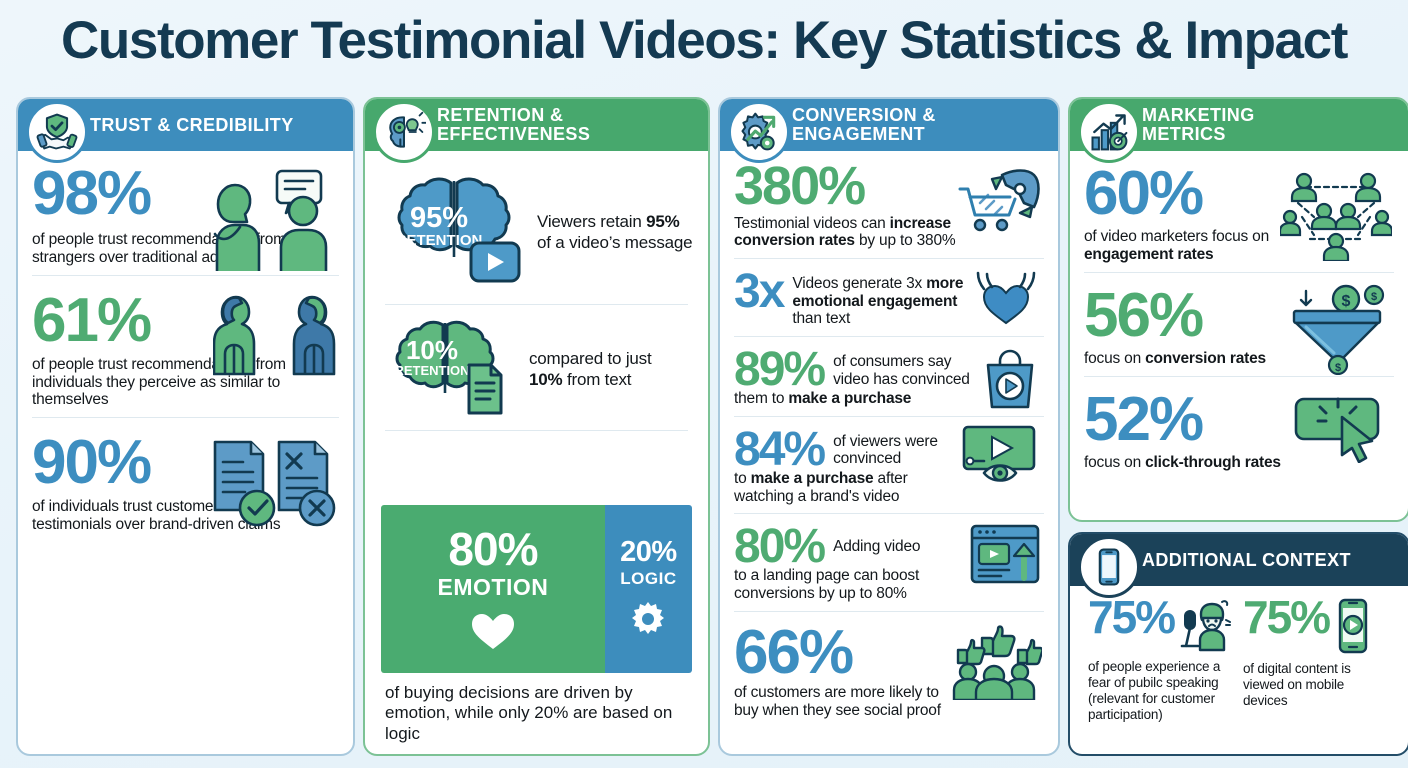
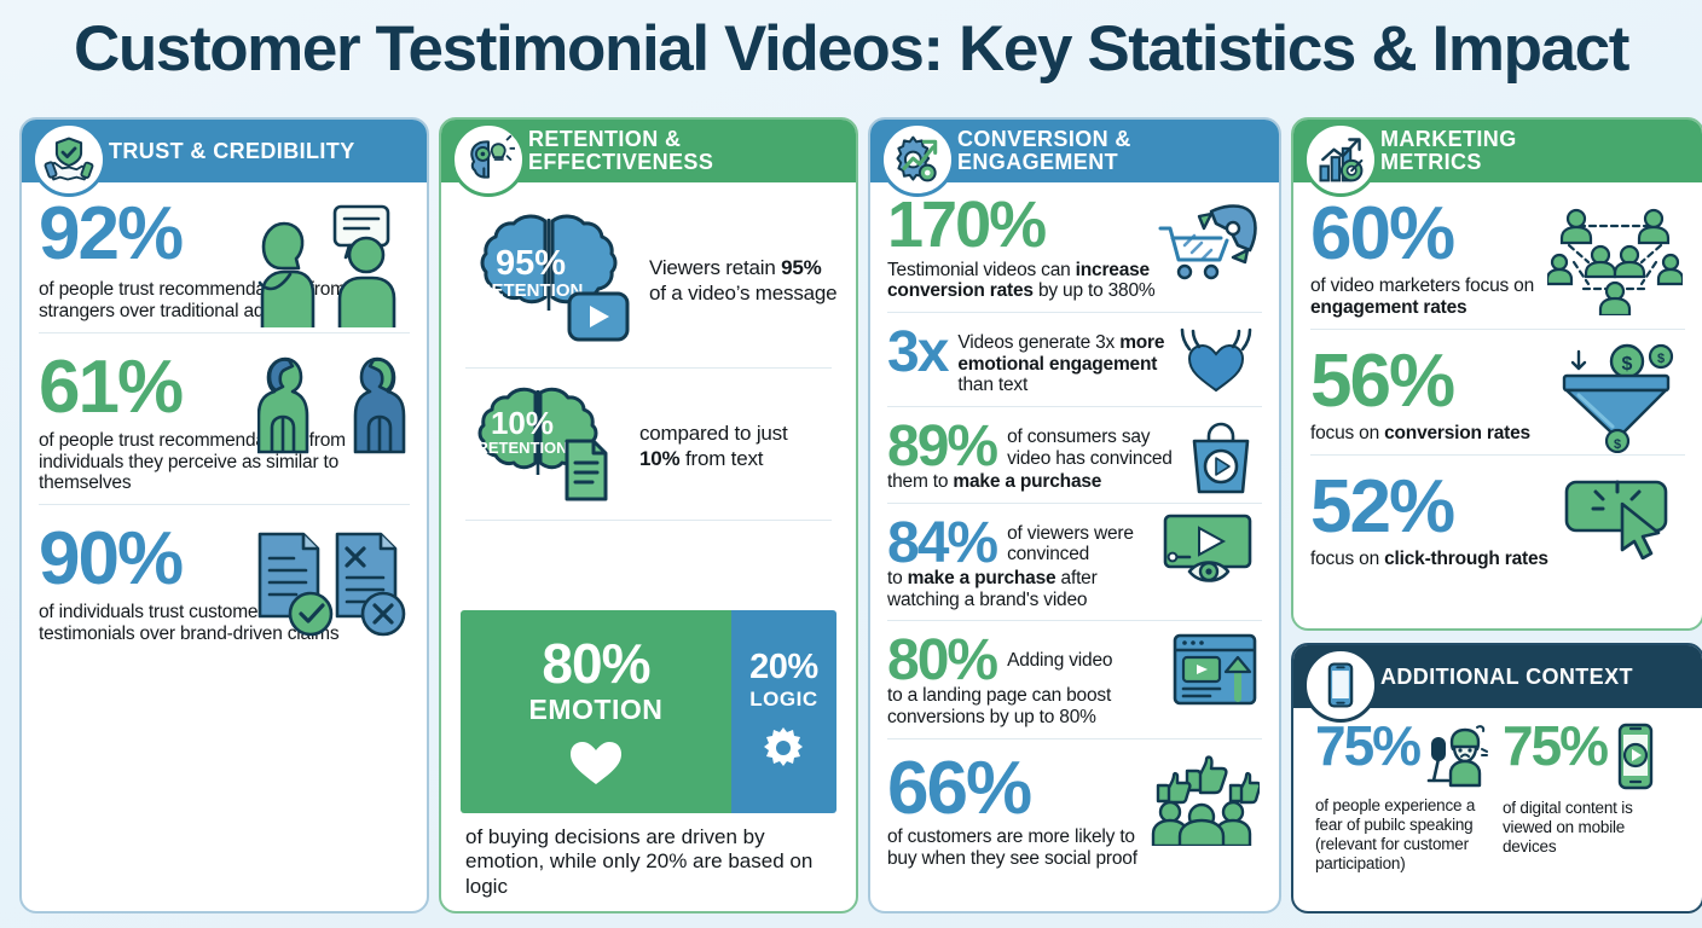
  Customer Testimonial Videos: Key Statistics & Impact
  TRUST & CREDIBILITY
- 98%
+ 92%
  of people trust recommendarom strangers over traditional ad
  61%
  of people trust recommend from individuals they perceive as similar to themselves
  90%
  of individuals trust custome testimonials over brand-driven clms
  RETENTION &
  EFFECTIVENESS
  95%
  RETENTION
  Viewers retain 95% of a video’s message
  10%
  RETENTION
  compared to just
  10% from text
  80%
  EMOTION
  20%
  LOGIC
  of buying decisions are driven by emotion, while only 20% are based on logic
  CONVERSION &
  ENGAGEMENT
- 380%
+ 170%
  Testimonial videos can increase conversion rates by up to 380%
  3x
  Videos generate 3x more emotional engagement than text
  89%
  of consumers say video has convinced
  them to make a purchase
  84%
  of viewers were convinced
  to make a purchase after watching a brand's video
  80%
  Adding video
  to a landing page can boost conversions by up to 80%
  66%
  of customers are more likely to buy when they see social proof
  MARKETING
  METRICS
  60%
  of video marketers focus on engagement rates
  $
  $
  $
  56%
  focus on conversion rates
  52%
  focus on click-through rates
  ADDITIONAL CONTEXT
  75%
  of people experience a fear of pubilc speaking (relevant for customer participation)
  75%
  of digital content is viewed on mobile devices
